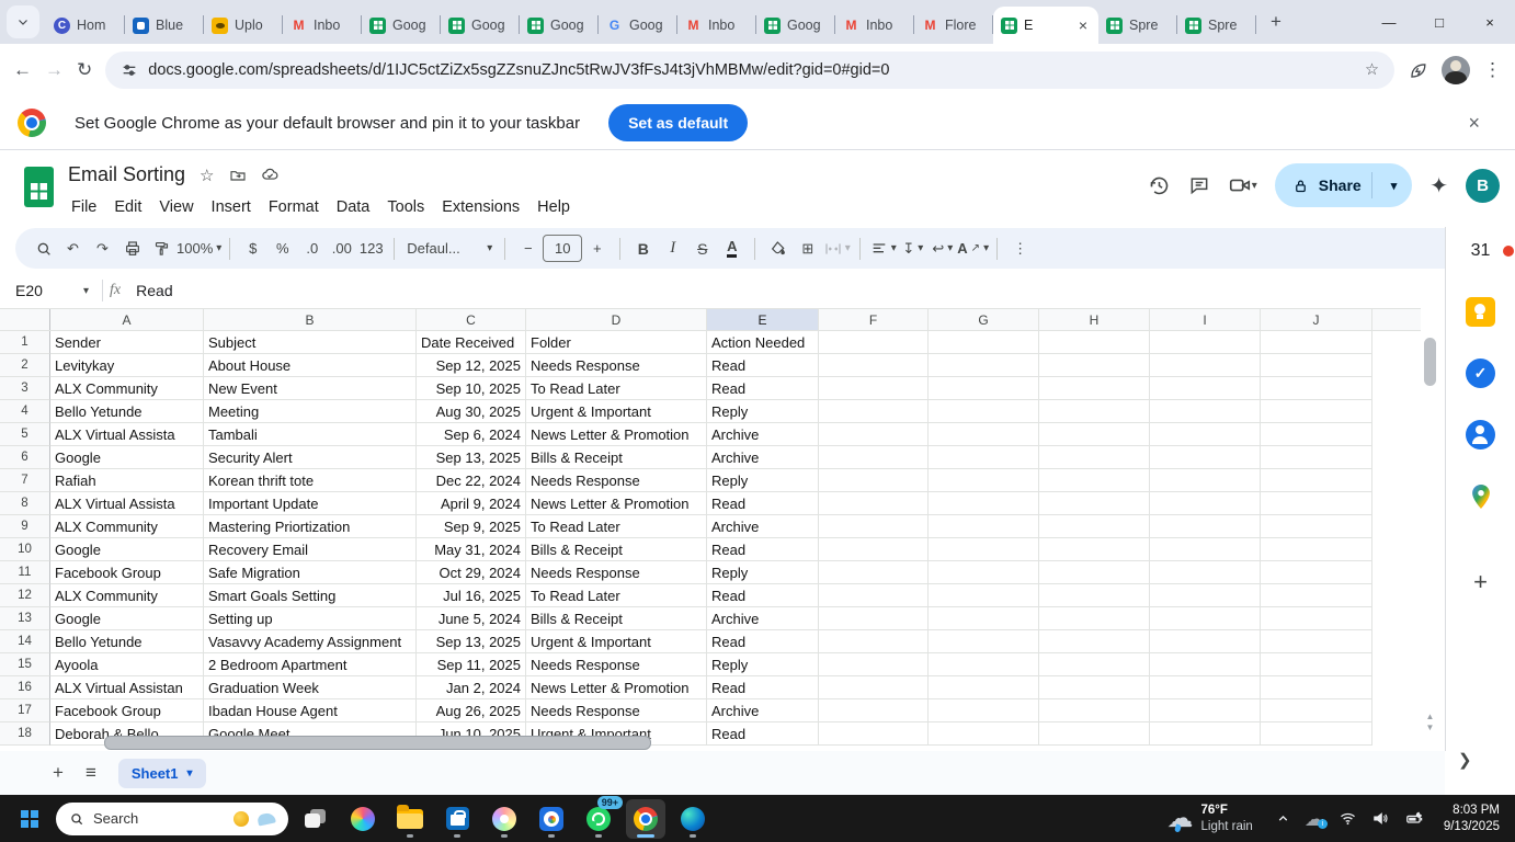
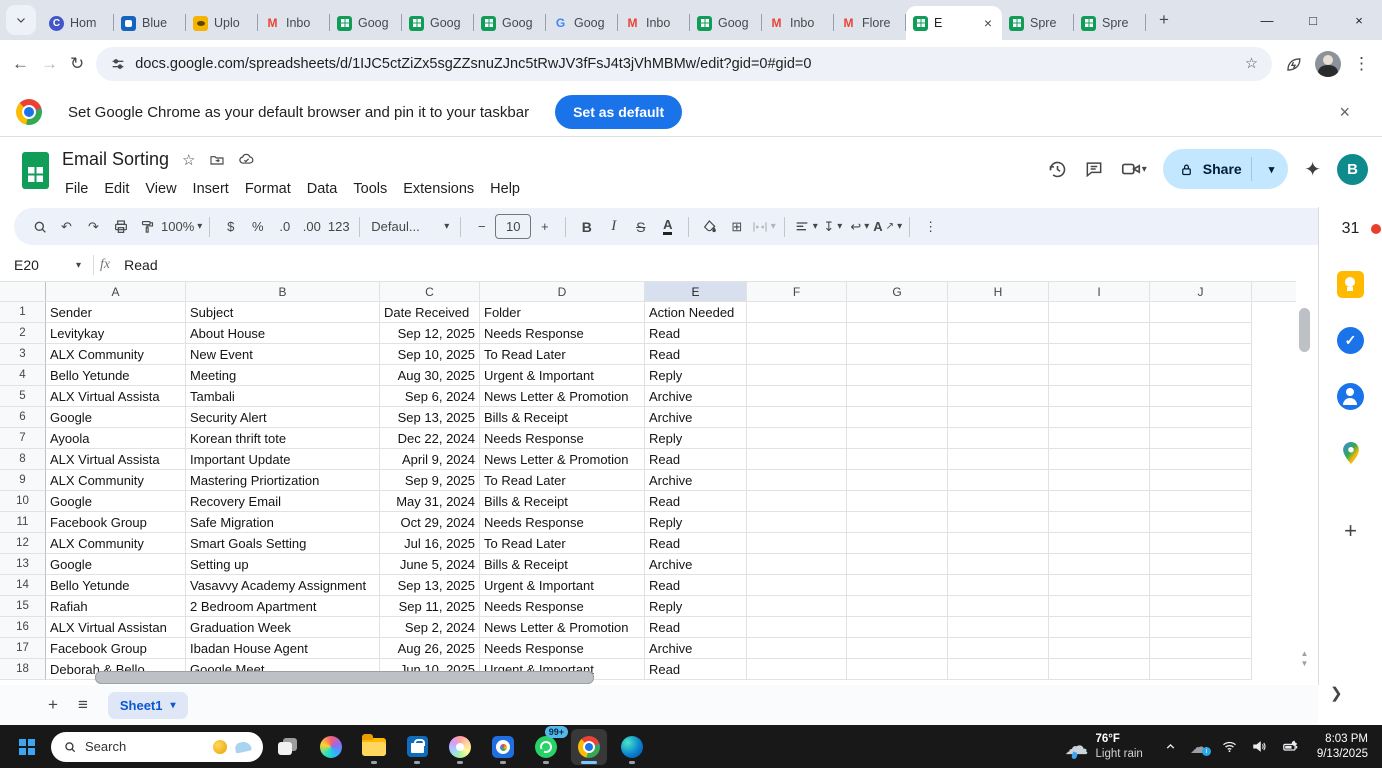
  C
  Hom
  Blue
  Uplo
  M
  Inbo
  Goog
  Goog
  Goog
  G
  Goog
  M
  Inbo
  Goog
  M
  Inbo
  M
  Flore
  E
  ×
  Spre
  Spre
  +
  —
  □
  ×
  ←
  →
  ↻
  docs.google.com/spreadsheets/d/1IJC5ctZiZx5sgZZsnuZJnc5tRwJV3fFsJ4t3jVhMBMw/edit?gid=0#gid=0
  ☆
  ⋮
  Set Google Chrome as your default browser and pin it to your taskbar
  Set as default
  ×
  Email Sorting
  ☆
  File
  Edit
  View
  Insert
  Format
  Data
  Tools
  Extensions
  Help
  ▾
  Share
  ▾
  ✦
  B
  ↶
  ↷
  100%
  ▾
  $
  %
  .0
  .00
  123
  Defaul...
  ▾
  −
  10
  +
  B
  I
  S
  A
  ⊞
  ▾
  ▾
  ↧
  ▾
  ↩
  ▾
  A
  ↗
  ▾
  ⋮
  E20
  ▾
  fx
  Read
  A
  B
  C
  D
  E
  F
  G
  H
  I
  J
  1
  Sender
  Subject
  Date Received
  Folder
  Action Needed
  2
  Levitykay
  About House
  Sep 12, 2025
  Needs Response
  Read
  3
  ALX Community
  New Event
  Sep 10, 2025
  To Read Later
  Read
  4
  Bello Yetunde
  Meeting
  Aug 30, 2025
  Urgent & Important
  Reply
  5
  ALX Virtual Assista
  Tambali
  Sep 6, 2024
  News Letter & Promotion
  Archive
  6
  Google
  Security Alert
  Sep 13, 2025
  Bills & Receipt
  Archive
  7
- Rafiah
+ Ayoola
  Korean thrift tote
  Dec 22, 2024
  Needs Response
  Reply
  8
  ALX Virtual Assista
  Important Update
  April 9, 2024
  News Letter & Promotion
  Read
  9
  ALX Community
  Mastering Priortization
  Sep 9, 2025
  To Read Later
  Archive
  10
  Google
  Recovery Email
  May 31, 2024
  Bills & Receipt
  Read
  11
  Facebook Group
  Safe Migration
  Oct 29, 2024
  Needs Response
  Reply
  12
  ALX Community
  Smart Goals Setting
  Jul 16, 2025
  To Read Later
  Read
  13
  Google
  Setting up
  June 5, 2024
  Bills & Receipt
  Archive
  14
  Bello Yetunde
  Vasavvy Academy Assignment
  Sep 13, 2025
  Urgent & Important
  Read
  15
- Ayoola
+ Rafiah
  2 Bedroom Apartment
  Sep 11, 2025
  Needs Response
  Reply
  16
  ALX Virtual Assistan
  Graduation Week
- Jan 2, 2024
+ Sep 2, 2024
  News Letter & Promotion
  Read
  17
  Facebook Group
  Ibadan House Agent
  Aug 26, 2025
  Needs Response
  Archive
  18
  Deborah & Bello
  Google Meet
  Jun 10, 2025
  Urgent & Important
  Read
  ▲
  ▼
  +
  ≡
  Sheet1
  ▾
  ❯
  31
  ✓
  +
  Search
  99+
  ☁
  76°F
  Light rain
  ☁
  8:03 PM
  9/13/2025
